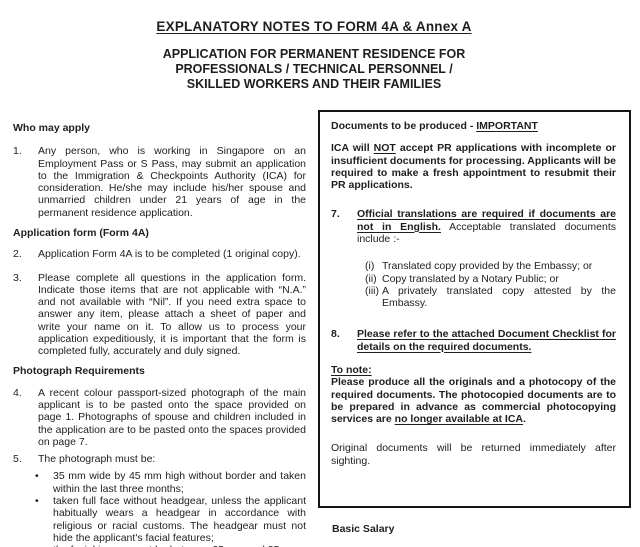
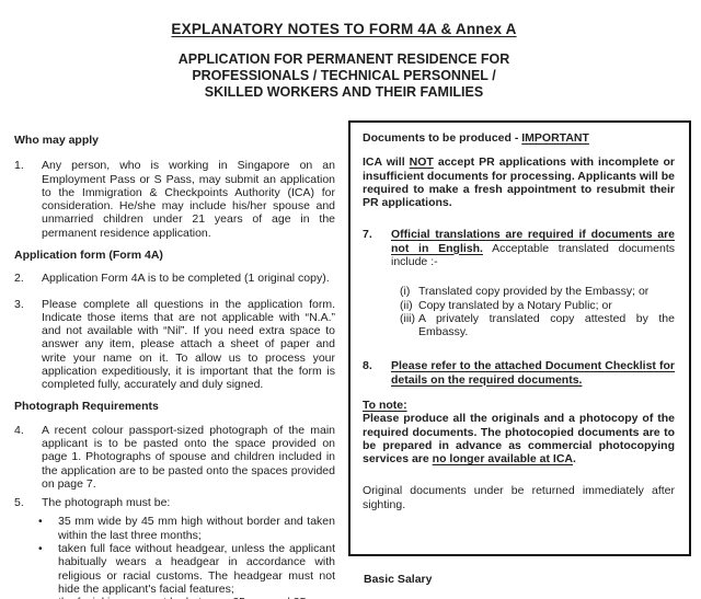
  EXPLANATORY NOTES TO FORM 4A & Annex A
  APPLICATION FOR PERMANENT RESIDENCE FOR
  PROFESSIONALS / TECHNICAL PERSONNEL /
  SKILLED WORKERS AND THEIR FAMILIES
  Who may apply
  1.
  Any person, who is working in Singapore on an Employment Pass or S Pass, may submit an application to the Immigration & Checkpoints Authority (ICA) for consideration. He/she may include his/her spouse and unmarried children under 21 years of age in the permanent residence application.
  Application form (Form 4A)
  2.
  Application Form 4A is to be completed (1 original copy).
  3.
  Please complete all questions in the application form. Indicate those items that are not applicable with “N.A.” and not available with “Nil”. If you need extra space to answer any item, please attach a sheet of paper and write your name on it. To allow us to process your application expeditiously, it is important that the form is completed fully, accurately and duly signed.
  Photograph Requirements
  4.
  A recent colour passport-sized photograph of the main applicant is to be pasted onto the space provided on page 1. Photographs of spouse and children included in the application are to be pasted onto the spaces provided on page 7.
  5.
  The photograph must be:
  •
  35 mm wide by 45 mm high without border and taken within the last three months;
  •
  taken full face without headgear, unless the applicant habitually wears a headgear in accordance with religious or racial customs. The headgear must not hide the applicant's facial features;
  Documents to be produced - IMPORTANT
  ICA will NOT accept PR applications with incomplete or insufficient documents for processing. Applicants will be required to make a fresh appointment to resubmit their PR applications.
  7.
  Official translations are required if documents are not in English. Acceptable translated documents include :-
  (i)
  Translated copy provided by the Embassy; or
  (ii)
  Copy translated by a Notary Public; or
  (iii)
  A privately translated copy attested by the Embassy.
  8.
  Please refer to the attached Document Checklist for details on the required documents.
  To note:
  Please produce all the originals and a photocopy of the required documents. The photocopied documents are to be prepared in advance as commercial photocopying services are no longer available at ICA.
- Original documents will be returned immediately after sighting.
+ Original documents under be returned immediately after sighting.
  Basic Salary
